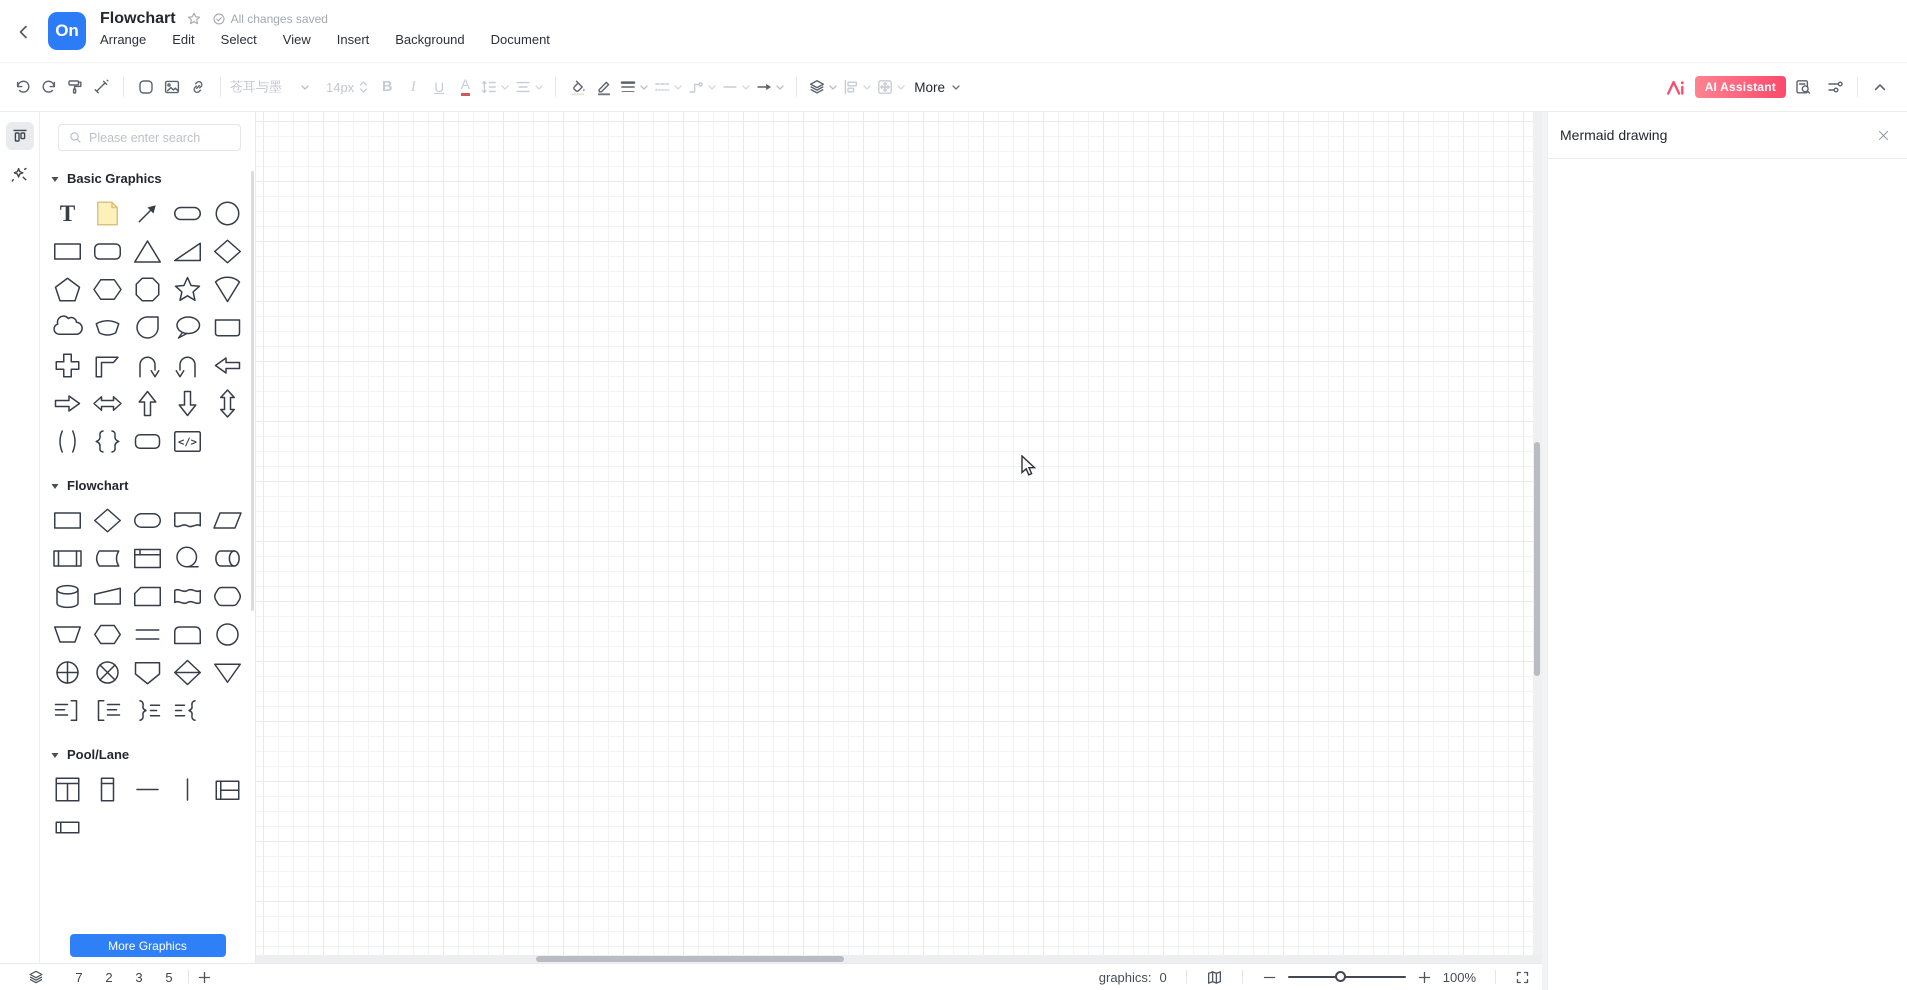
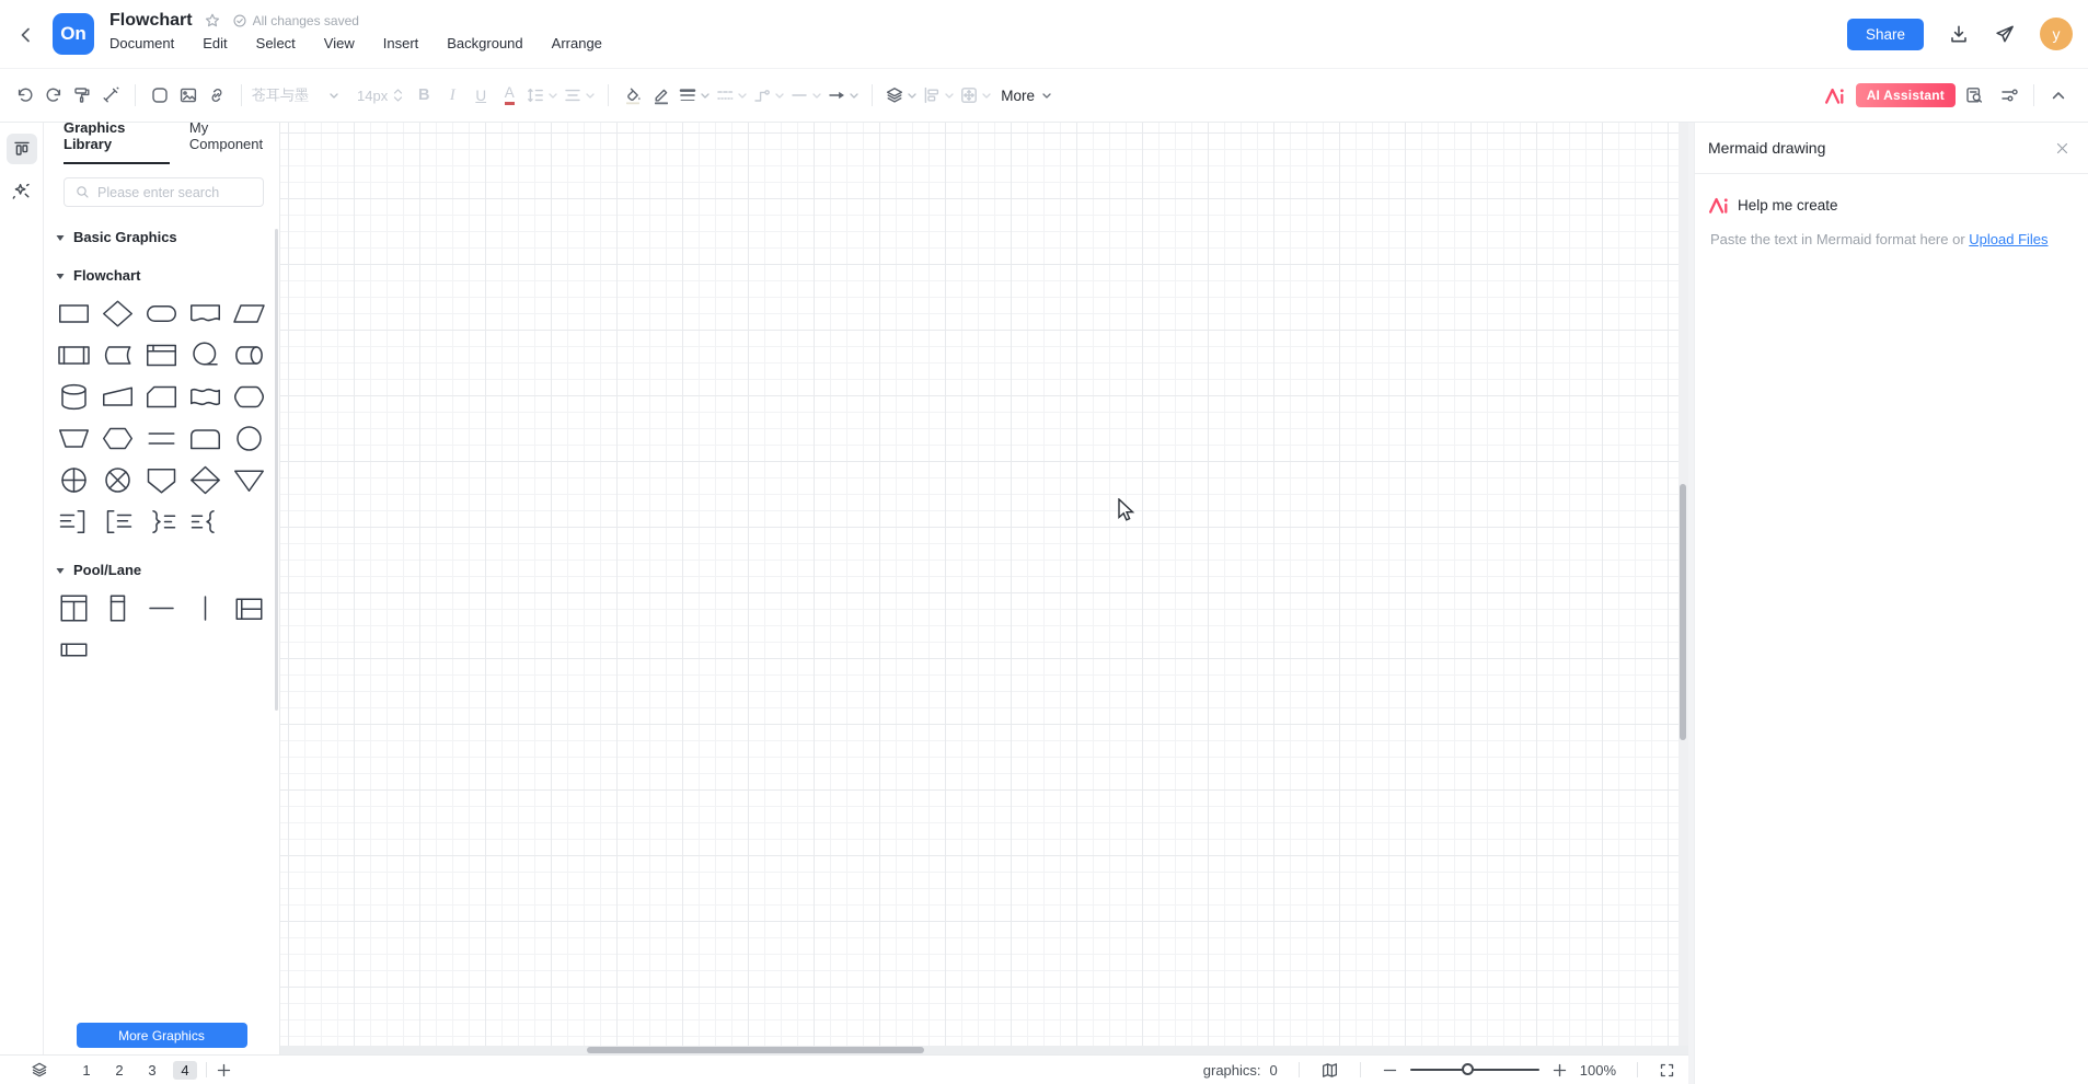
  On
  Flowchart
  All changes saved
- Arrange
+ Document
  Edit
  Select
  View
  Insert
  Background
- Document
+ Arrange
+ Share
+ y
  苍耳与墨
  14px
  B
  I
  U
  A
  More
  AI Assistant
+ Graphics Library
+ My Component
  Please enter search
  Basic Graphics
- T
- </>
  Flowchart
  Pool/Lane
  More Graphics
  Mermaid drawing
+ Help me create
+ Paste the text in Mermaid format here or Upload Files
- 7
+ 1
  2
  3
- 5
+ 4
  graphics:
  0
  100%
